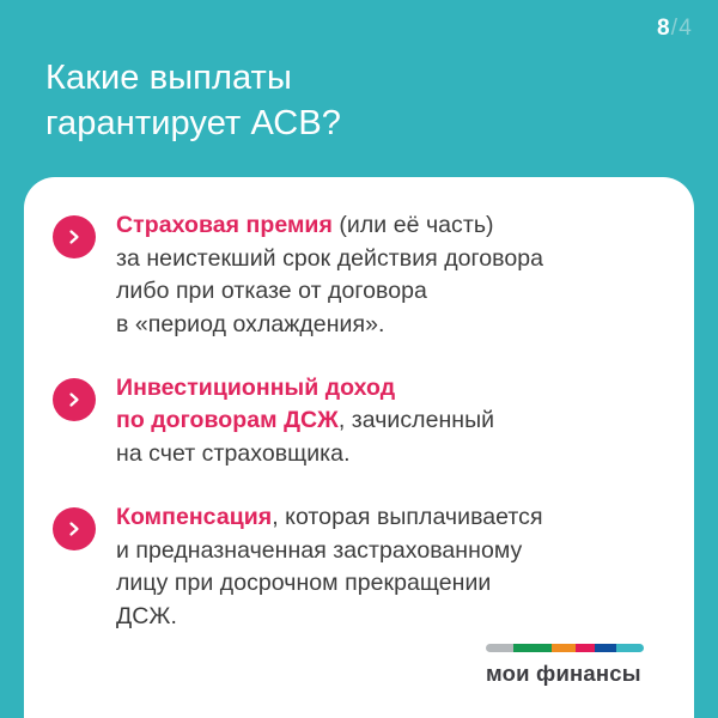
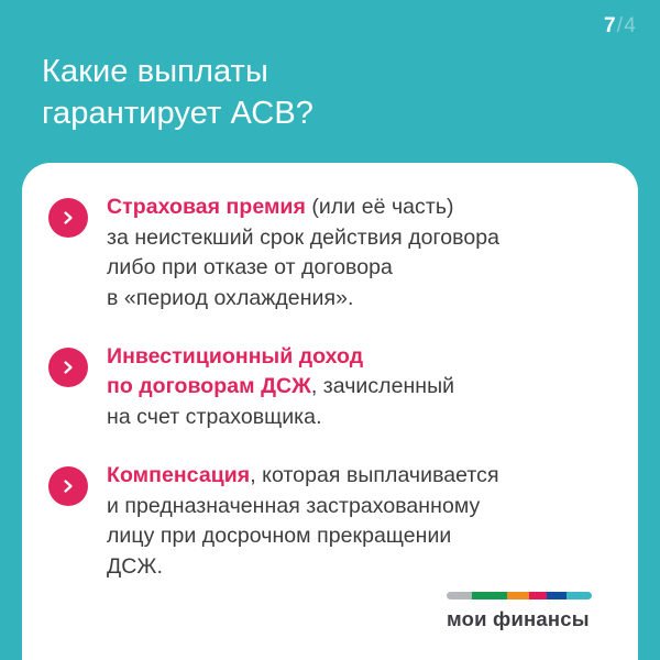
- 8
+ 7
  /
  4
  Какие выплаты
  гарантирует АСВ?
  Страховая премия (или её часть)
  за неистекший срок действия договора
  либо при отказе от договора
  в «период охлаждения».
  Инвестиционный доход
  по договорам ДСЖ, зачисленный
  на счет страховщика.
  Компенсация, которая выплачивается
  и предназначенная застрахованному
  лицу при досрочном прекращении
  ДСЖ.
  мои финансы
